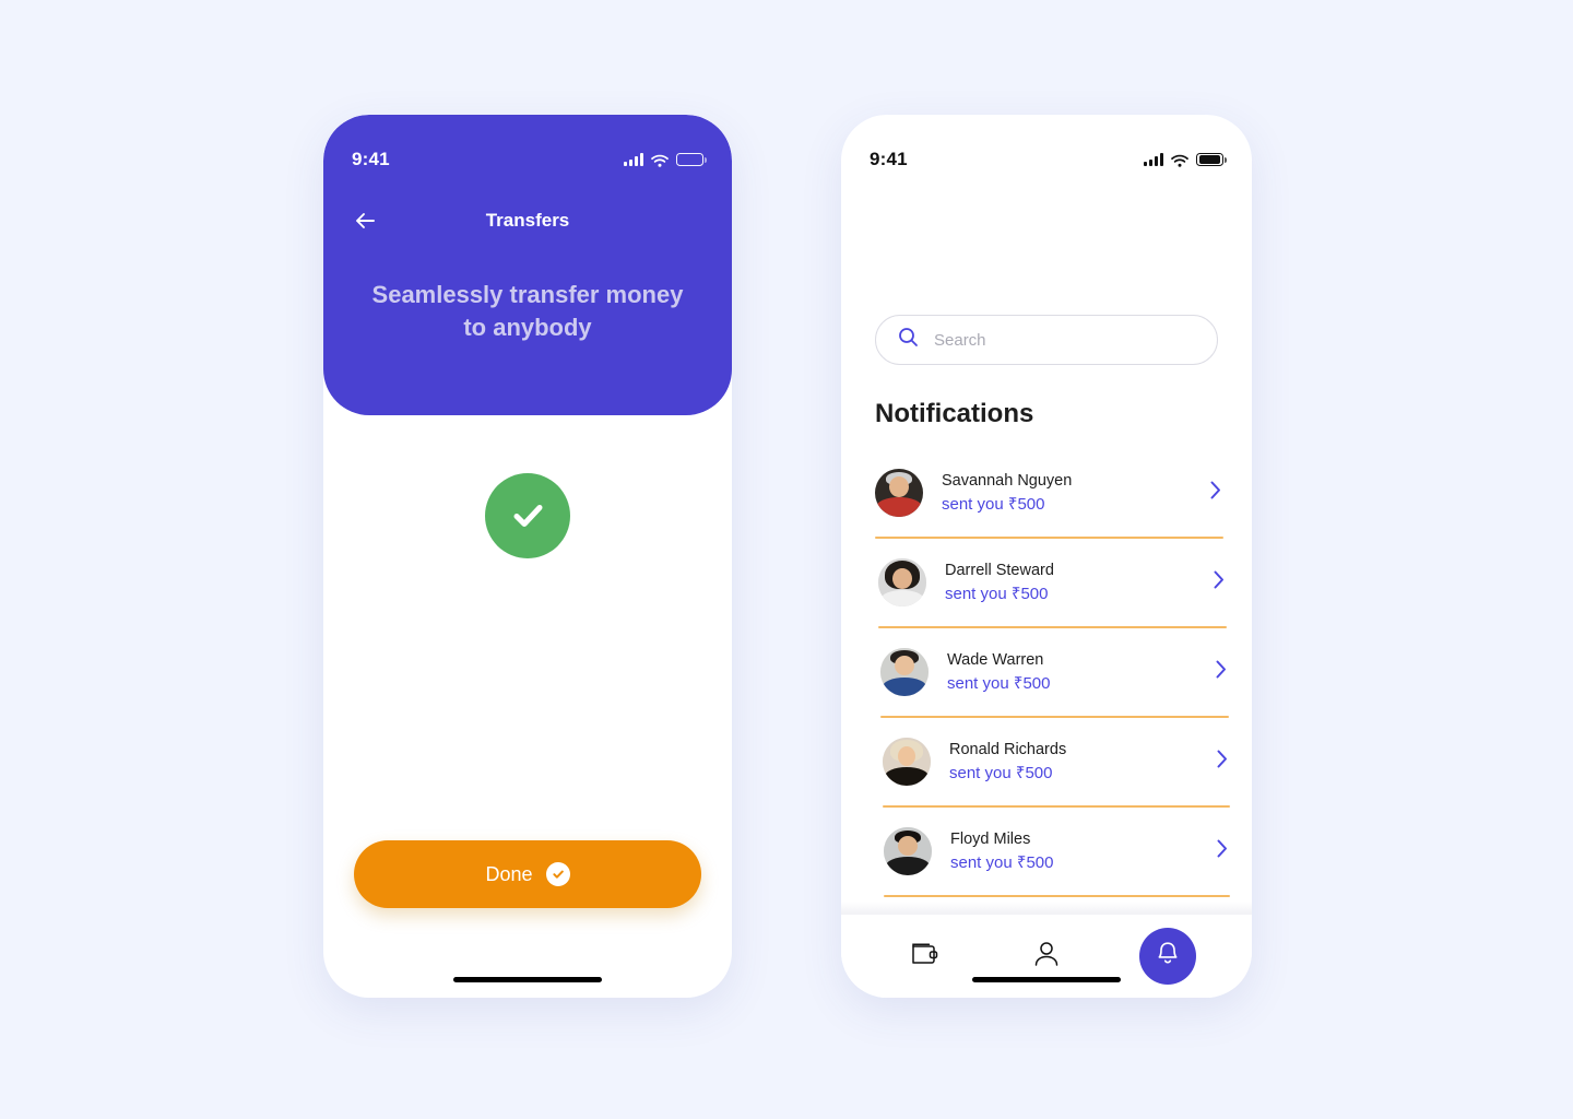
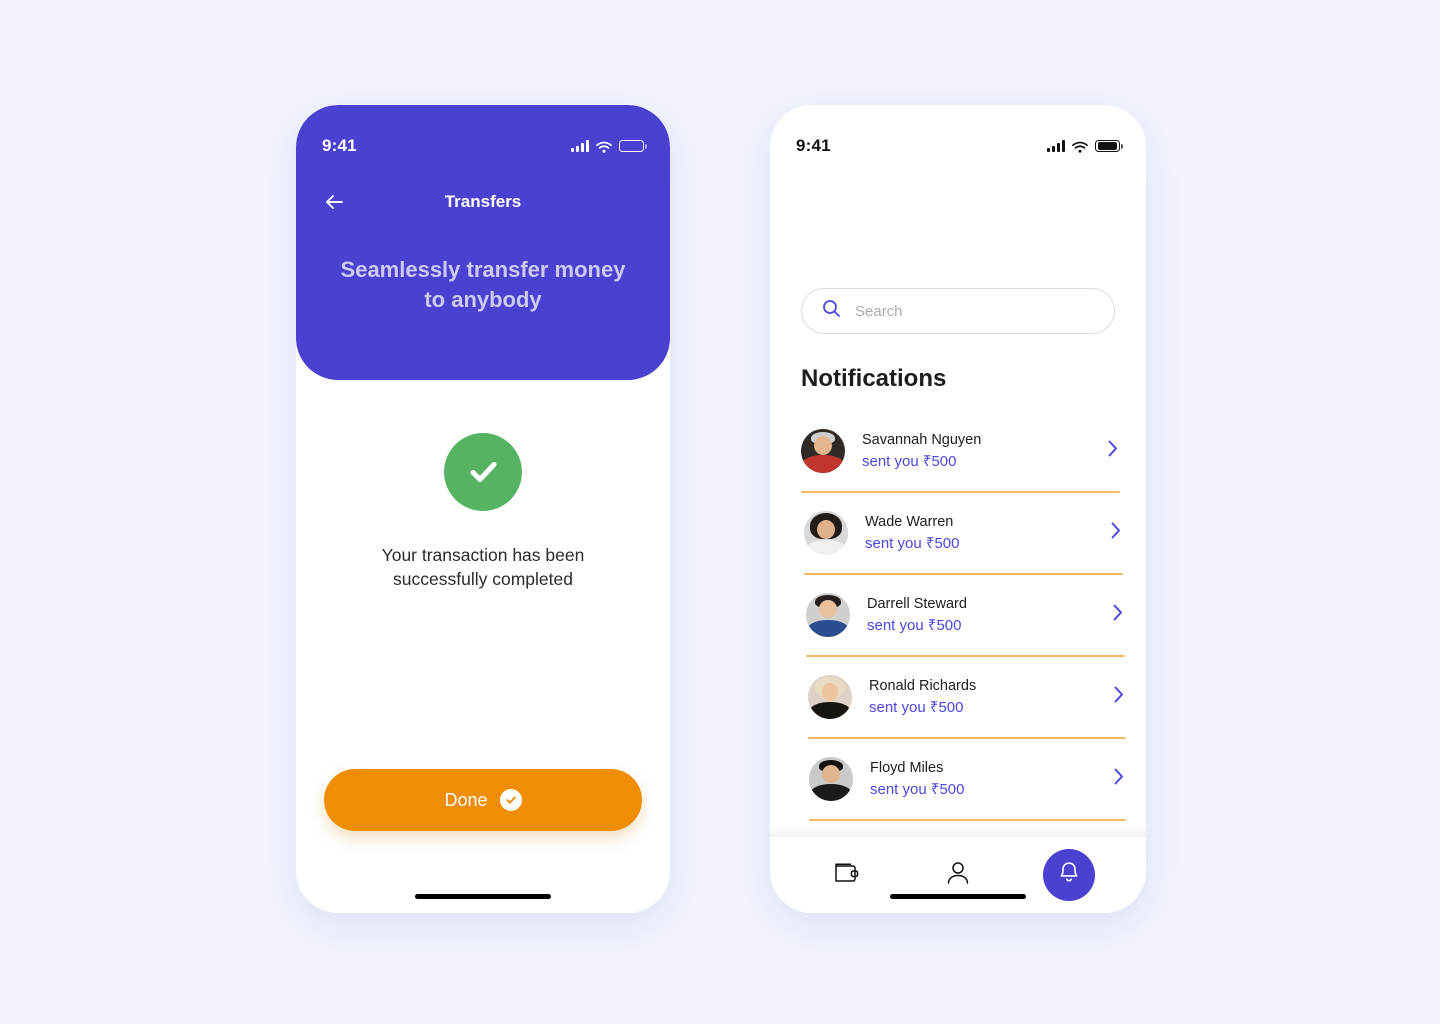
  9:41
  Transfers
  Seamlessly transfer money to anybody
+ Your transaction has been successfully completed
  Done
  9:41
  Search
  Notifications
  Savannah Nguyen
  sent you ₹500
- Darrell Steward
+ Wade Warren
  sent you ₹500
- Wade Warren
+ Darrell Steward
  sent you ₹500
  Ronald Richards
  sent you ₹500
  Floyd Miles
  sent you ₹500
